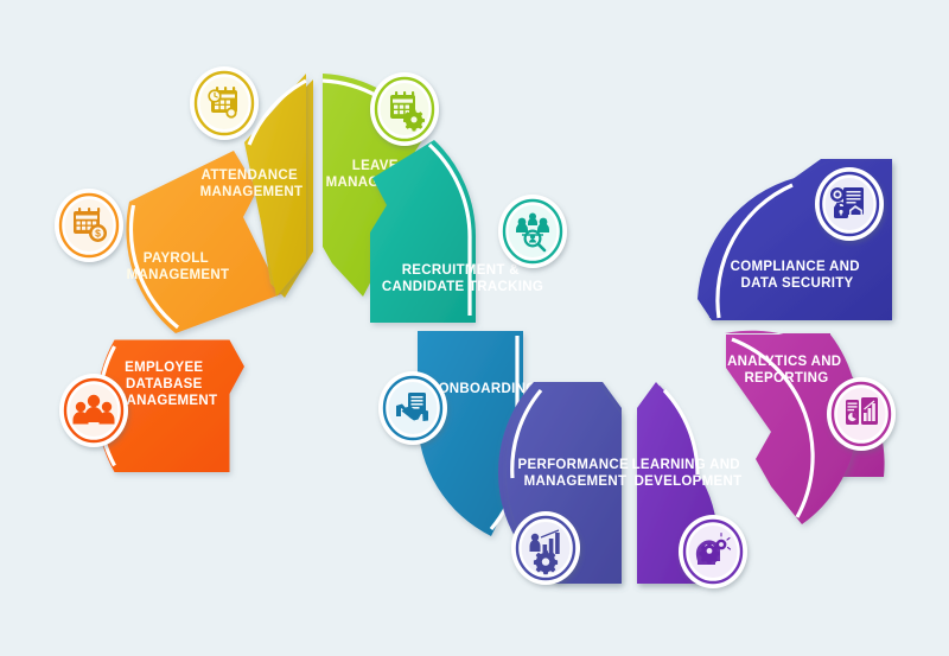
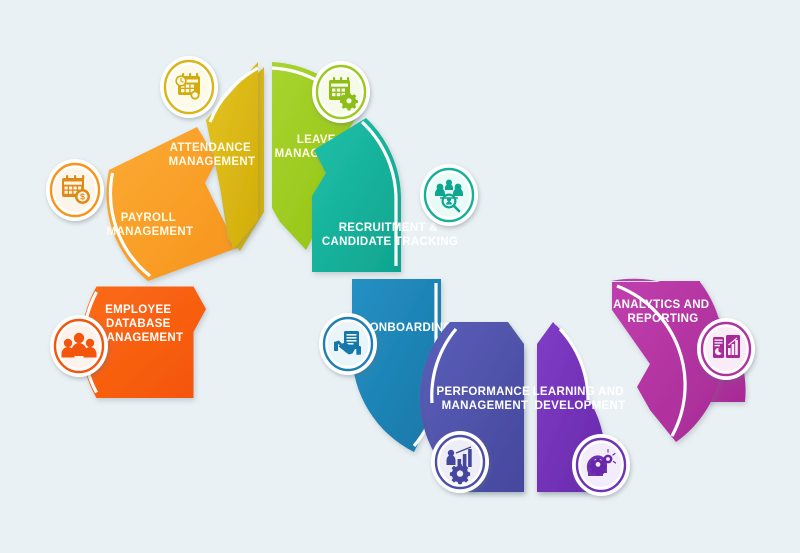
  EMPLOYEE DATABASE ANAGEMENT
  PAYROLL MANAGEMENT
  $
  ATTENDANCE MANAGEMENT
  RECRUITMENT & CANDIDATE TRACKING
  ONBOARDIN
  PERFORMANCE MANAGEMENT
  LEARNING AND DEVELOPMENT
  ANALYTICS AND REPORTING
- COMPLIANCE AND DATA SECURITY
